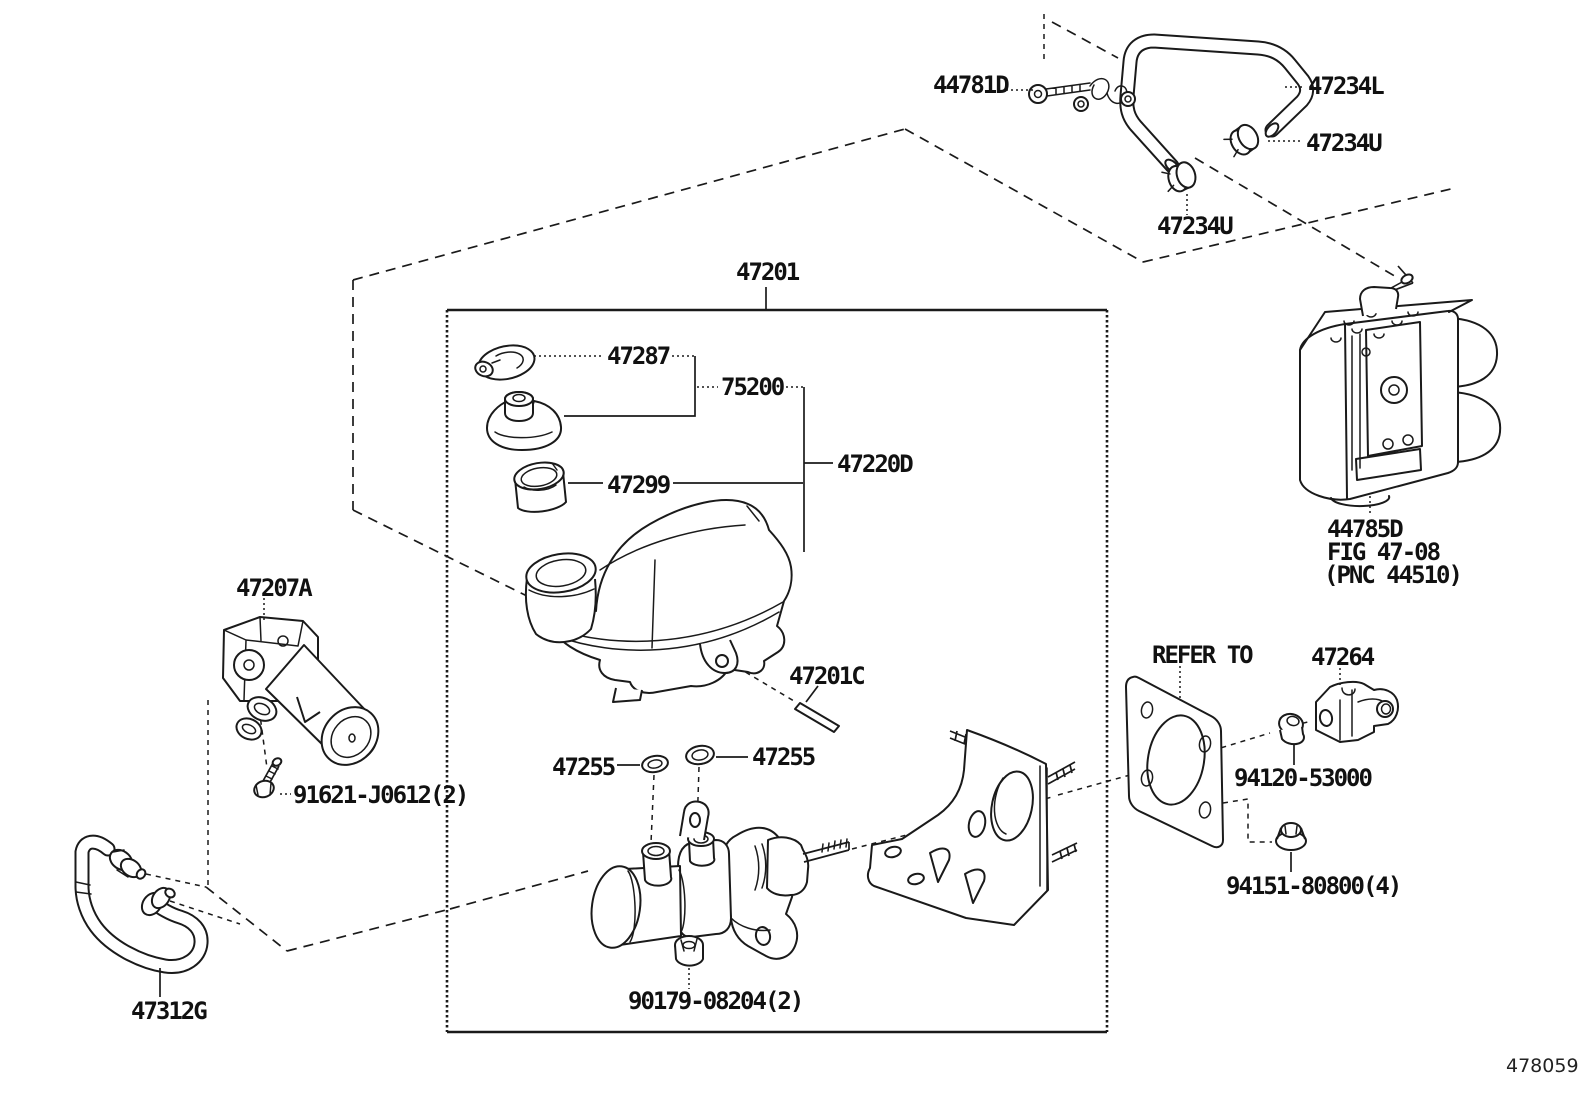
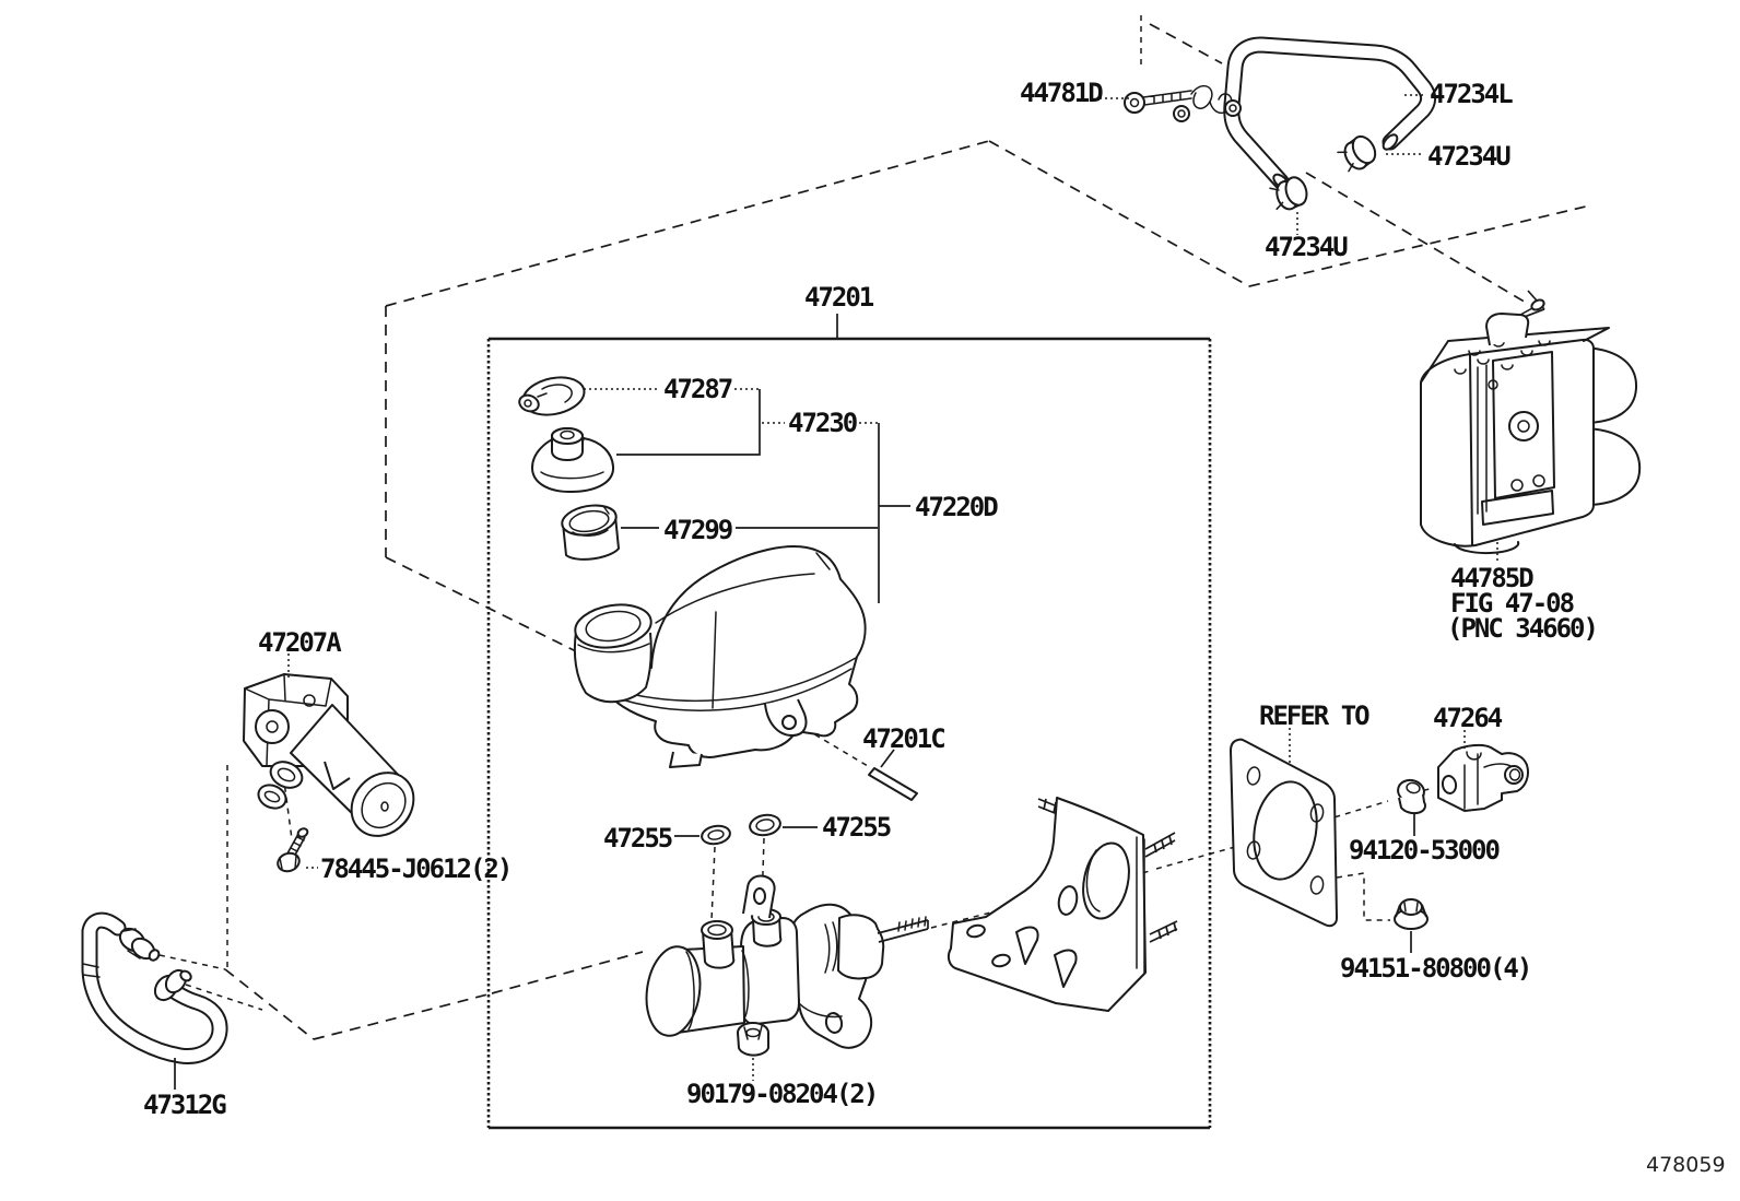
  44781D
  47234L
  47234U
  47234U
  47201
  47287
- 75200
+ 47230
  47220D
  47299
  47201C
  47255
  47255
  47207A
- 91621-J0612(2)
+ 78445-J0612(2)
  47312G
  90179-08204(2)
  REFER TO
  47264
  94120-53000
  94151-80800(4)
  44785D
  FIG 47-08
- (PNC 44510)
+ (PNC 34660)
  478059
